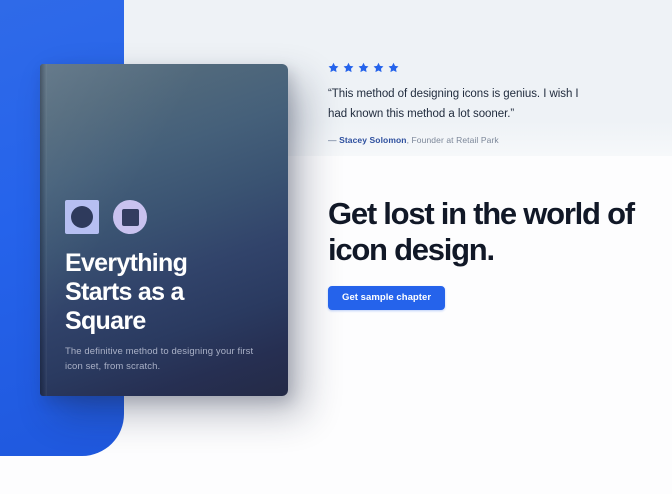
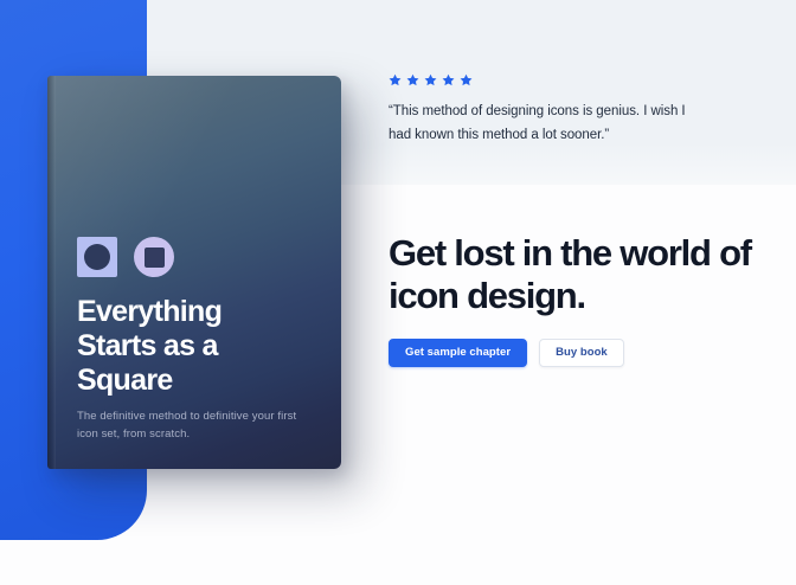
  Everything Starts as a Square
- The definitive method to designing your first icon set, from scratch.
+ The definitive method to definitive your first icon set, from scratch.
  “This method of designing icons is genius. I wish I had known this method a lot sooner.”
- — Stacey Solomon, Founder at Retail Park
  Get lost in the world of icon design.
  Get sample chapter
+ Buy book
